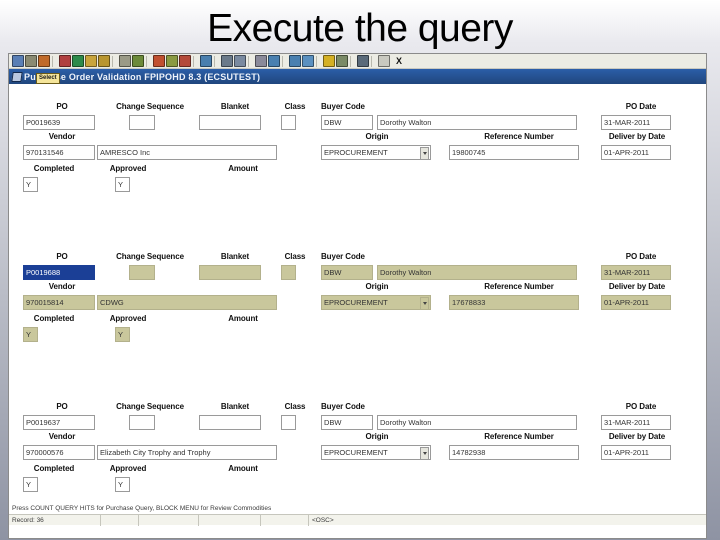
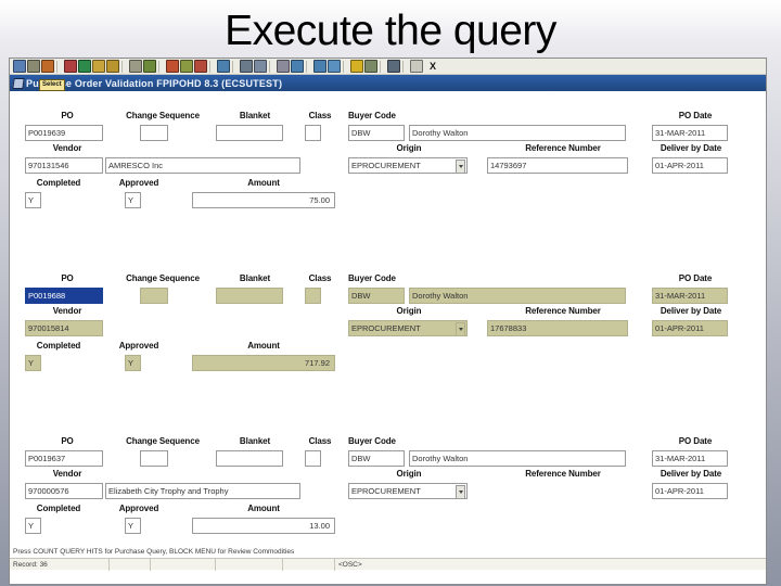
  Execute the query
  X
  Pue Order Validation FPIPOHD 8.3 (ECSUTEST)
  PO
  Change Sequence
  Blanket
  Class
  Buyer Code
  PO Date
  P0019637
  DBW
  Dorothy Walton
  31-MAR-2011
  Vendor
  Origin
  Reference Number
  Deliver by Date
  970000576
  Elizabeth City Trophy and Trophy
  EPROCUREMENT
- 14782938
  01-APR-2011
  Completed
  Approved
  Amount
  Y
  Y
+ 13.00
  PO
  Change Sequence
  Blanket
  Class
  Buyer Code
  PO Date
  P0019688
  DBW
  Dorothy Walton
  31-MAR-2011
  Vendor
  Origin
  Reference Number
  Deliver by Date
  970015814
- CDWG
  EPROCUREMENT
  17678833
  01-APR-2011
  Completed
  Approved
  Amount
  Y
  Y
+ 717.92
  PO
  Change Sequence
  Blanket
  Class
  Buyer Code
  PO Date
  P0019639
  DBW
  Dorothy Walton
  31-MAR-2011
  Vendor
  Origin
  Reference Number
  Deliver by Date
  970131546
  AMRESCO Inc
  EPROCUREMENT
- 19800745
+ 14793697
  01-APR-2011
  Completed
  Approved
  Amount
  Y
  Y
+ 75.00
